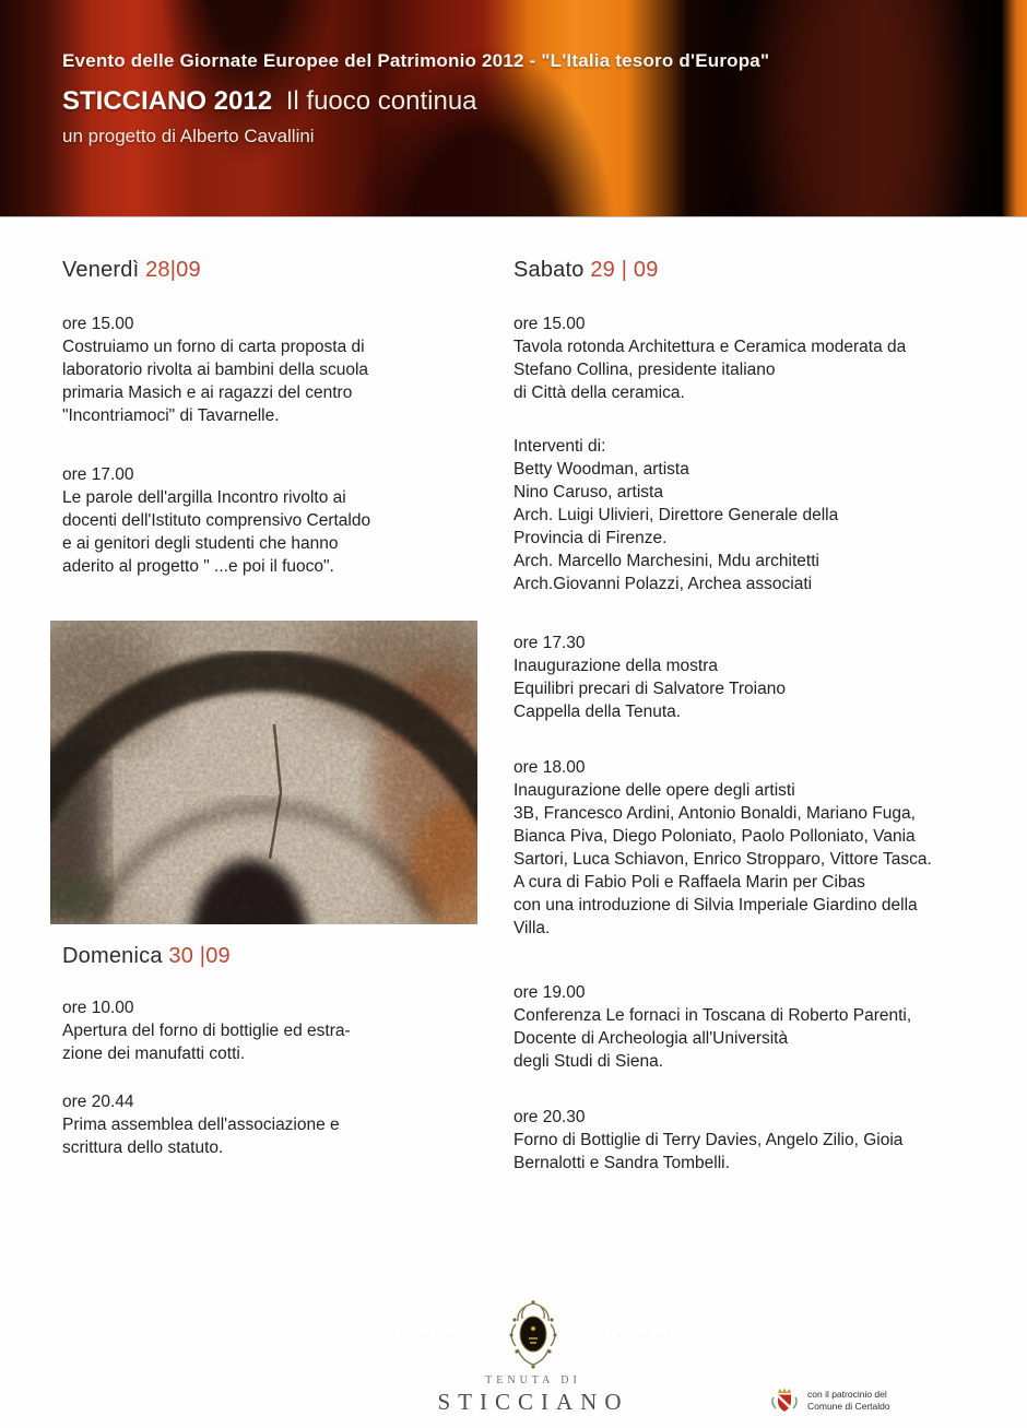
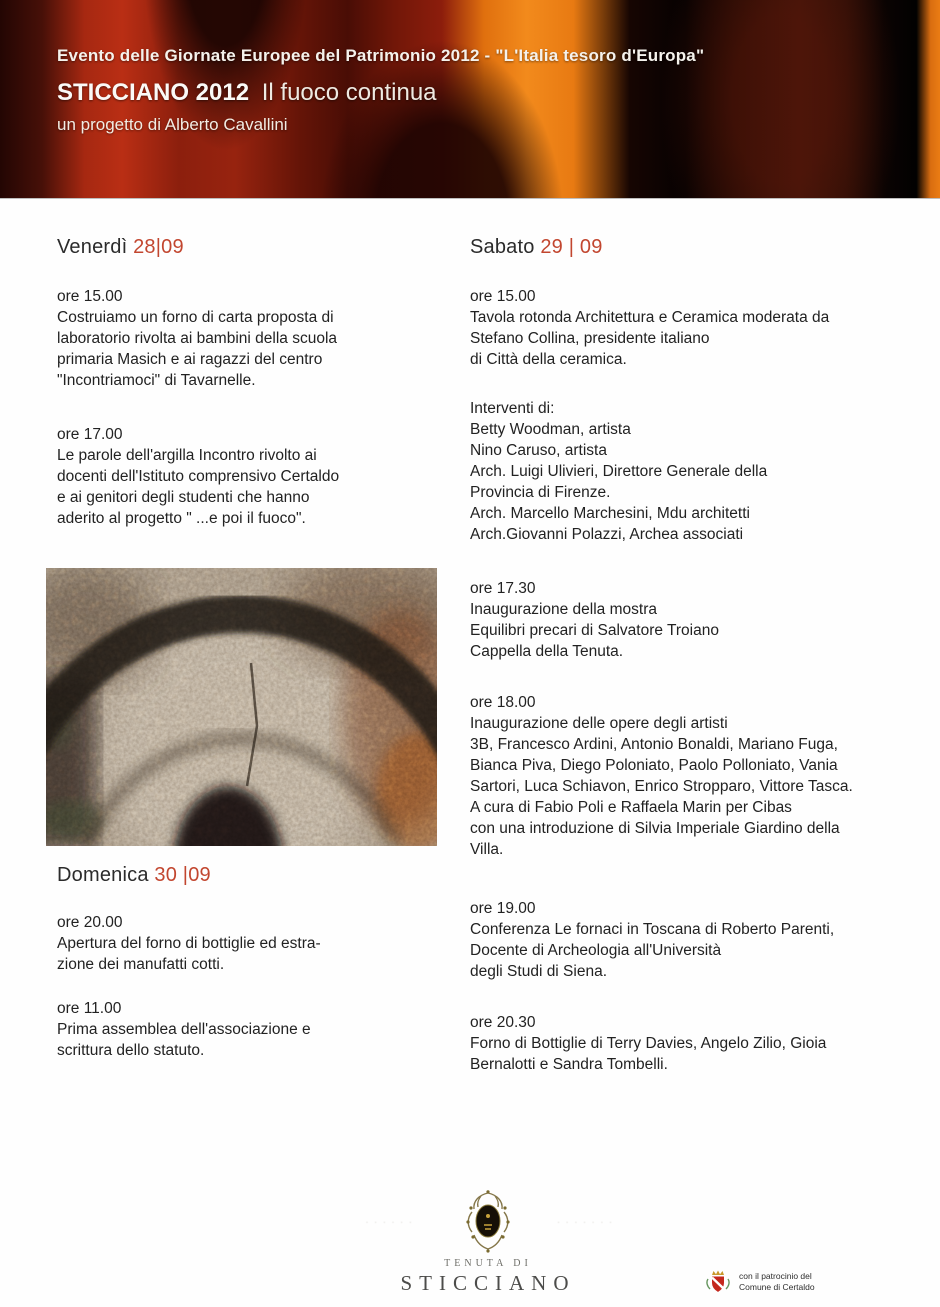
  Evento delle Giornate Europee del Patrimonio 2012 - "L'Italia tesoro d'Europa"
  STICCIANO 2012 Il fuoco continua
  un progetto di Alberto Cavallini
  Venerdì 28|09
  ore 15.00
  Costruiamo un forno di carta proposta di
  laboratorio rivolta ai bambini della scuola
  primaria Masich e ai ragazzi del centro
  "Incontriamoci" di Tavarnelle.
  ore 17.00
  Le parole dell'argilla Incontro rivolto ai
  docenti dell'Istituto comprensivo Certaldo
  e ai genitori degli studenti che hanno
  aderito al progetto " ...e poi il fuoco".
  Domenica 30 |09
- ore 10.00
+ ore 20.00
  Apertura del forno di bottiglie ed estra-
  zione dei manufatti cotti.
- ore 20.44
+ ore 11.00
  Prima assemblea dell'associazione e
  scrittura dello statuto.
  Sabato 29 | 09
  ore 15.00
  Tavola rotonda Architettura e Ceramica moderata da
  Stefano Collina, presidente italiano
  di Città della ceramica.
  Interventi di:
  Betty Woodman, artista
  Nino Caruso, artista
  Arch. Luigi Ulivieri, Direttore Generale della
  Provincia di Firenze.
  Arch. Marcello Marchesini, Mdu architetti
  Arch.Giovanni Polazzi, Archea associati
  ore 17.30
  Inaugurazione della mostra
  Equilibri precari di Salvatore Troiano
  Cappella della Tenuta.
  ore 18.00
  Inaugurazione delle opere degli artisti
  3B, Francesco Ardini, Antonio Bonaldi, Mariano Fuga,
  Bianca Piva, Diego Poloniato, Paolo Polloniato, Vania
  Sartori, Luca Schiavon, Enrico Stropparo, Vittore Tasca.
  A cura di Fabio Poli e Raffaela Marin per Cibas
  con una introduzione di Silvia Imperiale Giardino della
  Villa.
  ore 19.00
  Conferenza Le fornaci in Toscana di Roberto Parenti,
  Docente di Archeologia all'Università
  degli Studi di Siena.
  ore 20.30
  Forno di Bottiglie di Terry Davies, Angelo Zilio, Gioia
  Bernalotti e Sandra Tombelli.
  TENUTA DI
  STICCIANO
  con il patrocinio del
  Comune di Certaldo
